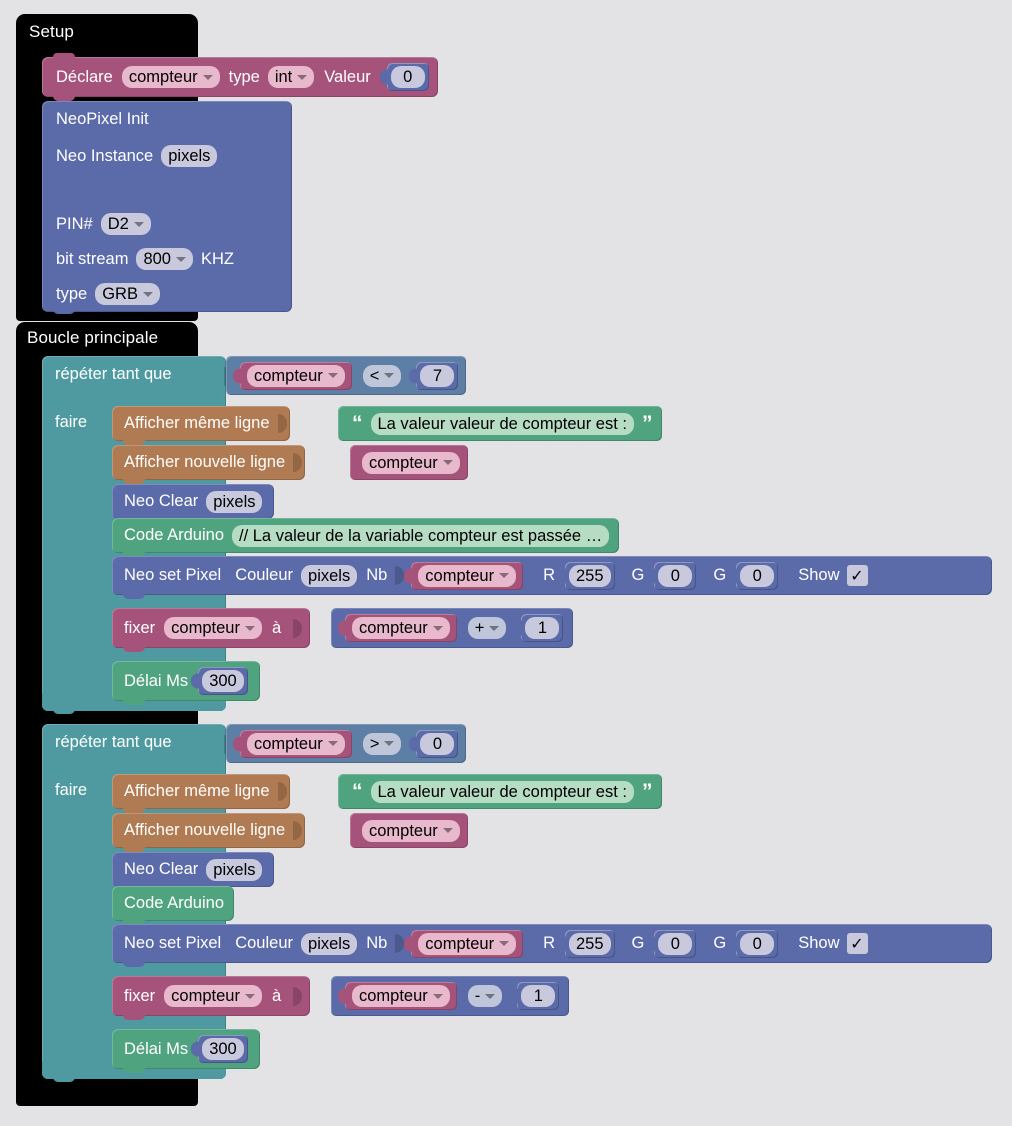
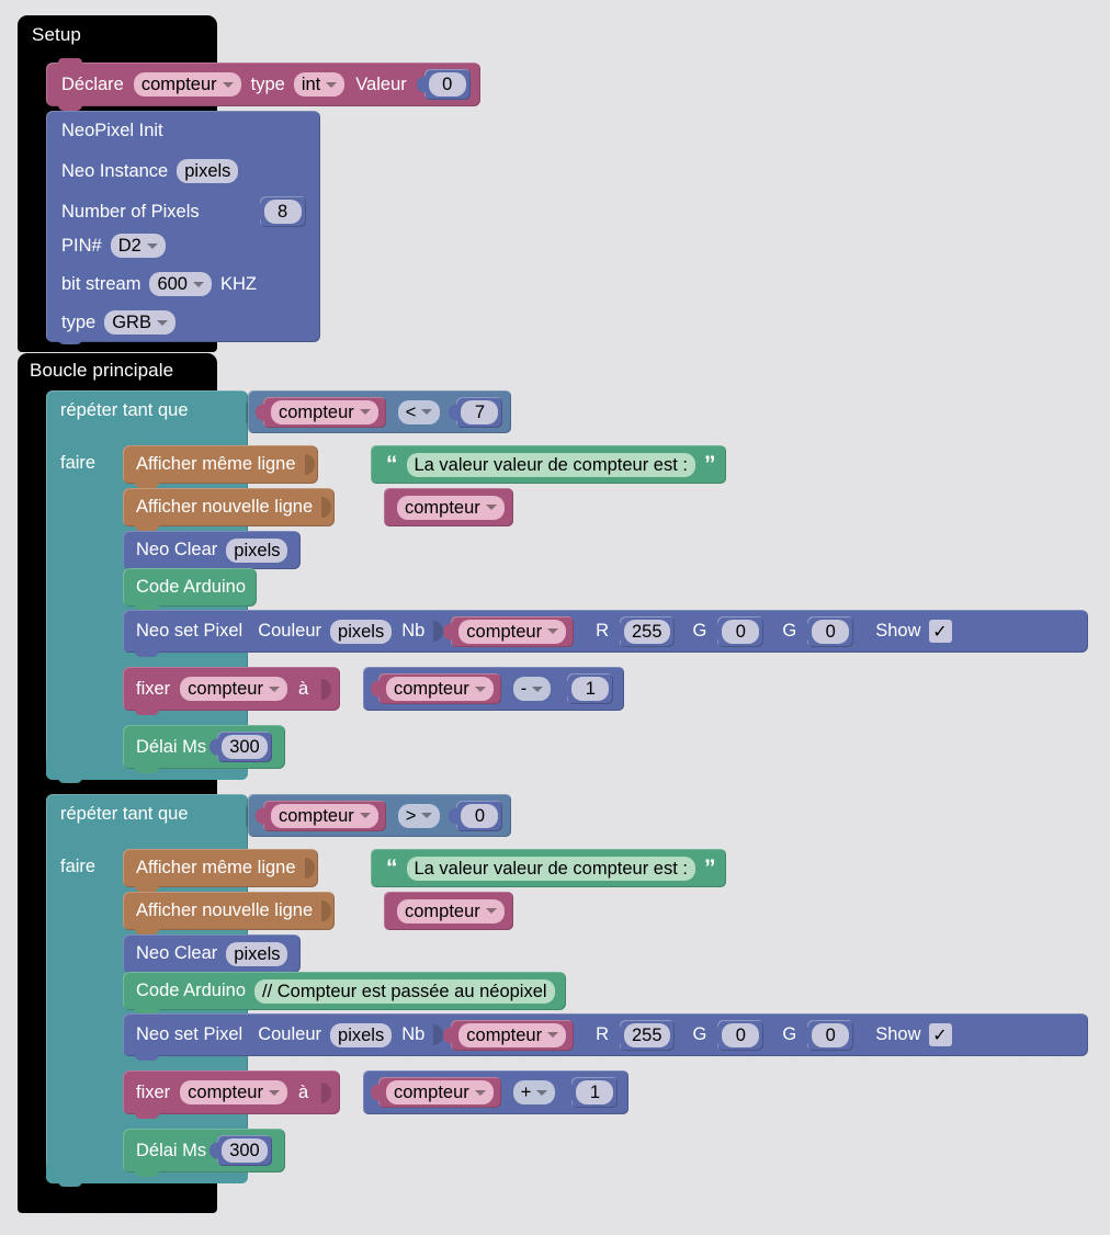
  Setup
  Déclare
  compteur
  type
  int
  Valeur
  0
  NeoPixel Init
  Neo Instance
  pixels
+ Number of Pixels
+ 8
  PIN#
  D2
  bit stream
- 800
+ 600
  KHZ
  type
  GRB
  Boucle principale
  répéter tant que
  faire
  compteur
  <
  7
  Afficher même ligne
  “
  La valeur valeur de compteur est :
  ”
  Afficher nouvelle ligne
  compteur
  Neo Clear
  pixels
  Code Arduino
- // La valeur de la variable compteur est passée …
  Neo set Pixel
  Couleur
  pixels
  Nb
  compteur
  R
  255
  G
  0
  G
  0
  Show
  ✓
  fixer
  compteur
  à
  compteur
- +
+ -
  1
  Délai Ms
  300
  répéter tant que
  faire
  compteur
  >
  0
  Afficher même ligne
  “
  La valeur valeur de compteur est :
  ”
  Afficher nouvelle ligne
  compteur
  Neo Clear
  pixels
  Code Arduino
+ // Compteur est passée au néopixel
  Neo set Pixel
  Couleur
  pixels
  Nb
  compteur
  R
  255
  G
  0
  G
  0
  Show
  ✓
  fixer
  compteur
  à
  compteur
- -
+ +
  1
  Délai Ms
  300
